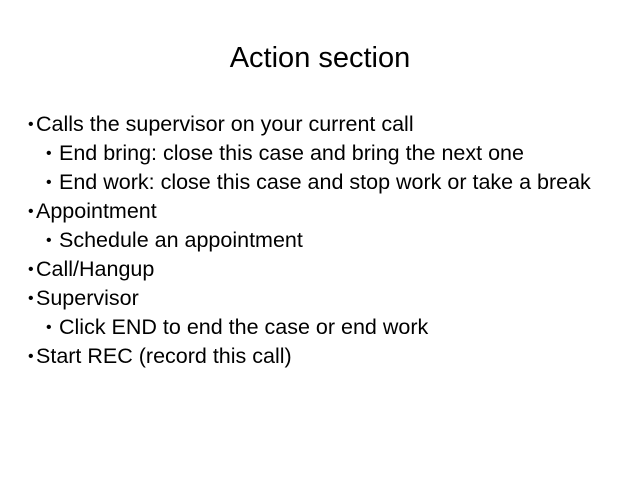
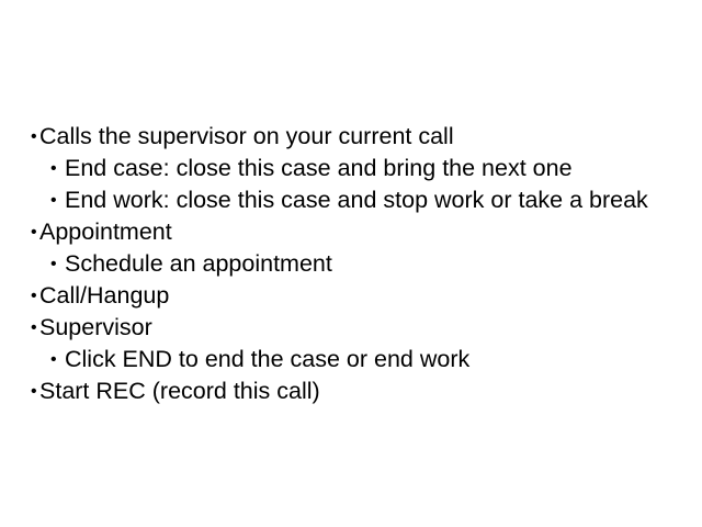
- Action section
  •
  Calls the supervisor on your current call
  •
- End bring: close this case and bring the next one
+ End case: close this case and bring the next one
  •
  End work: close this case and stop work or take a break
  •
  Appointment
  •
  Schedule an appointment
  •
  Call/Hangup
  •
  Supervisor
  •
  Click END to end the case or end work
  •
  Start REC (record this call)
